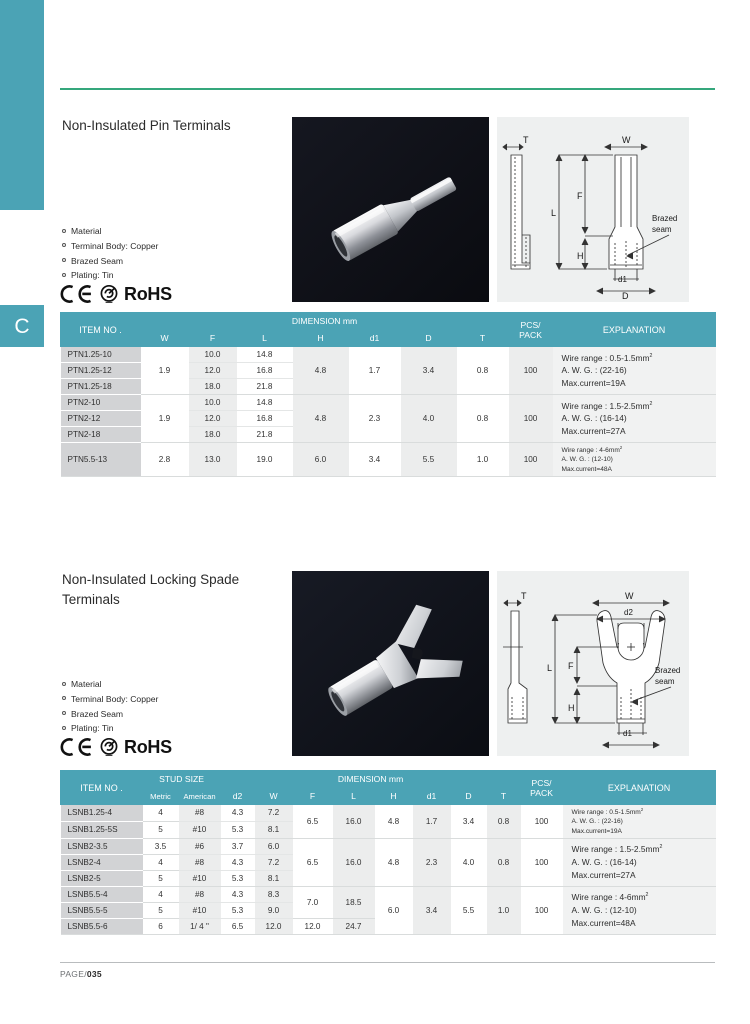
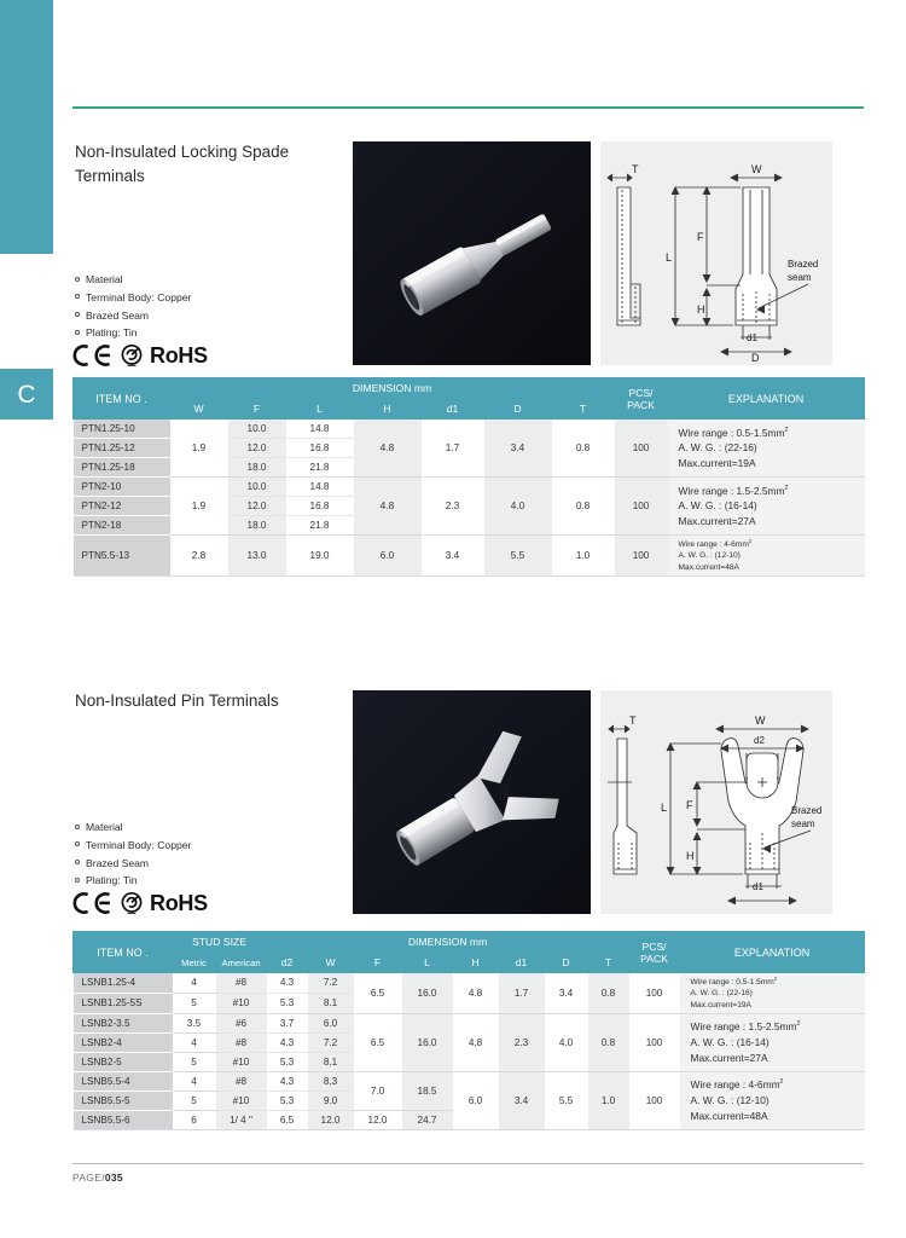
  C
- Non-Insulated Pin Terminals
+ Non-Insulated Locking Spade Terminals
  Material
  Terminal Body: Copper
  Brazed Seam
  Plating: Tin
  RoHS
  T
  W
  L
  F
  H
  d1
  D
  Brazed
  seam
  ITEM NO .	DIMENSION mm	PCS/ PACK	EXPLANATION
  W	F	L	H	d1	D	T
  PTN1.25-10	1.9	10.0	14.8	4.8	1.7	3.4	0.8	100	Wire range : 0.5-1.5mm A. W. G. : (22-16) Max.current=19A
  PTN1.25-12	12.0	16.8
  PTN1.25-18	18.0	21.8
  PTN2-10	1.9	10.0	14.8	4.8	2.3	4.0	0.8	100	Wire range : 1.5-2.5mm A. W. G. : (16-14) Max.current=27A
  PTN2-12	12.0	16.8
  PTN2-18	18.0	21.8
- Non-Insulated Locking Spade Terminals
+ Non-Insulated Pin Terminals
  Material
  Terminal Body: Copper
  Brazed Seam
  Plating: Tin
  RoHS
  T
  W
  d2
  L
  F
  H
  d1
  Brazed
  seam
  ITEM NO .	STUD SIZE	DIMENSION mm	PCS/ PACK	EXPLANATION
  Metric	American	d2	W	F	L	H	d1	D	T
  LSNB1.25-5S	5	#10	5.3	8.1
  LSNB2-3.5	3.5	#6	3.7	6.0	6.5	16.0	4.8	2.3	4.0	0.8	100	Wire range : 1.5-2.5mm A. W. G. : (16-14) Max.current=27A
  LSNB2-4	4	#8	4.3	7.2
  LSNB2-5	5	#10	5.3	8.1
  LSNB5.5-4	4	#8	4.3	8.3	7.0	18.5	6.0	3.4	5.5	1.0	100	Wire range : 4-6mm A. W. G. : (12-10) Max.current=48A
  LSNB5.5-5	5	#10	5.3	9.0
  LSNB5.5-6	6	1/ 4 "	6.5	12.0	12.0	24.7
  PAGE/035
